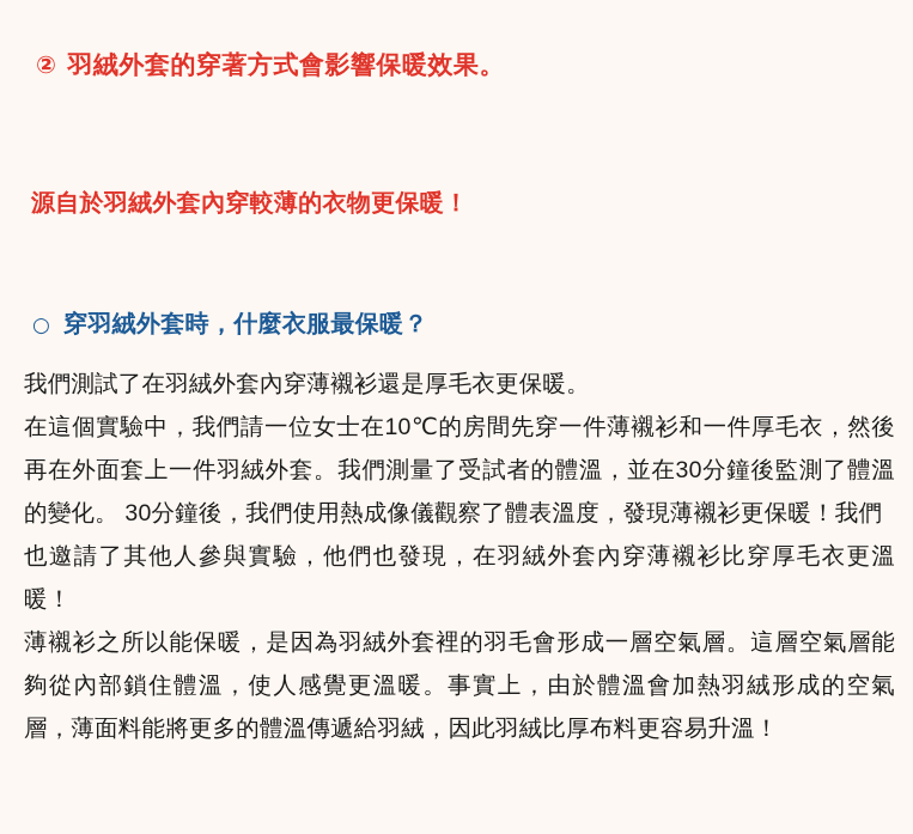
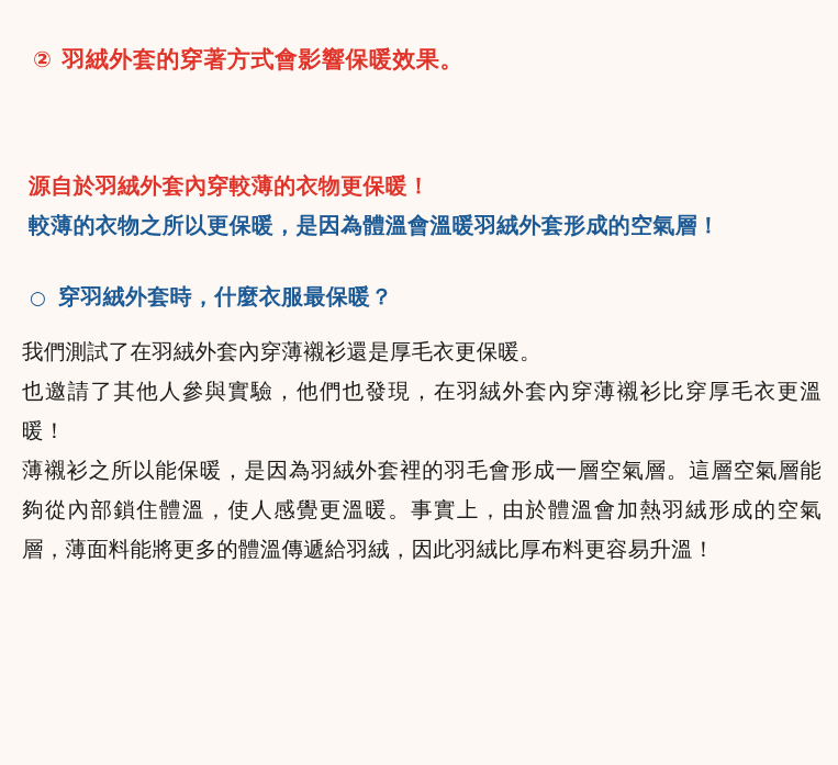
  ②
  羽絨外套的穿著方式會影響保暖效果。
  源自於羽絨外套內穿較薄的衣物更保暖！
+ 較薄的衣物之所以更保暖，是因為體溫會溫暖羽絨外套形成的空氣層！
  ○
  穿羽絨外套時，什麼衣服最保暖？
  我們測試了在羽絨外套內穿薄襯衫還是厚毛衣更保暖。
- 在這個實驗中，我們請一位女士在10℃的房間先穿一件薄襯衫和一件厚毛衣，然後再在外面套上一件羽絨外套。我們測量了受試者的體溫，並在30分鐘後監測了體溫的變化。 30分鐘後，我們使用熱成像儀觀察了體表溫度，發現薄襯衫更保暖！我們
  也邀請了其他人參與實驗，他們也發現，在羽絨外套內穿薄襯衫比穿厚毛衣更溫暖！
  薄襯衫之所以能保暖，是因為羽絨外套裡的羽毛會形成一層空氣層。這層空氣層能夠從內部鎖住體溫，使人感覺更溫暖。事實上，由於體溫會加熱羽絨形成的空氣層，薄面料能將更多的體溫傳遞給羽絨，因此羽絨比厚布料更容易升溫！
